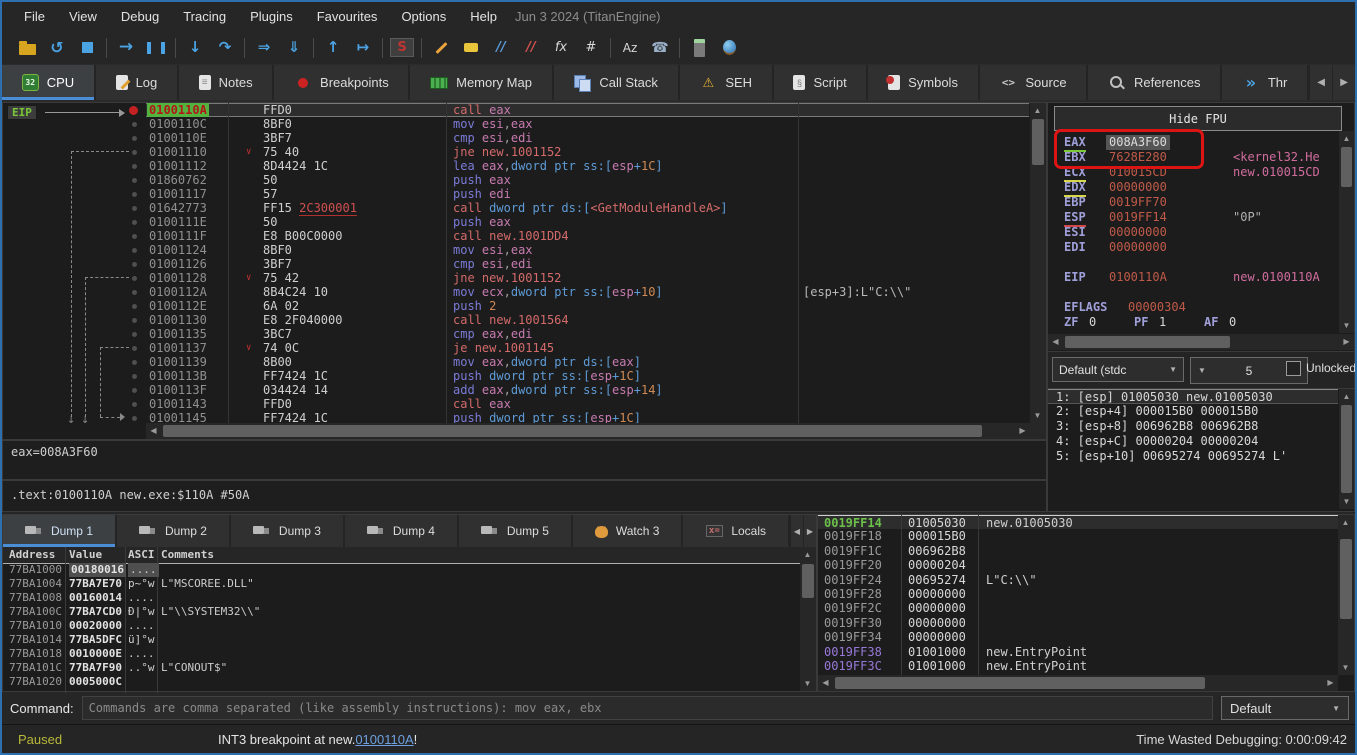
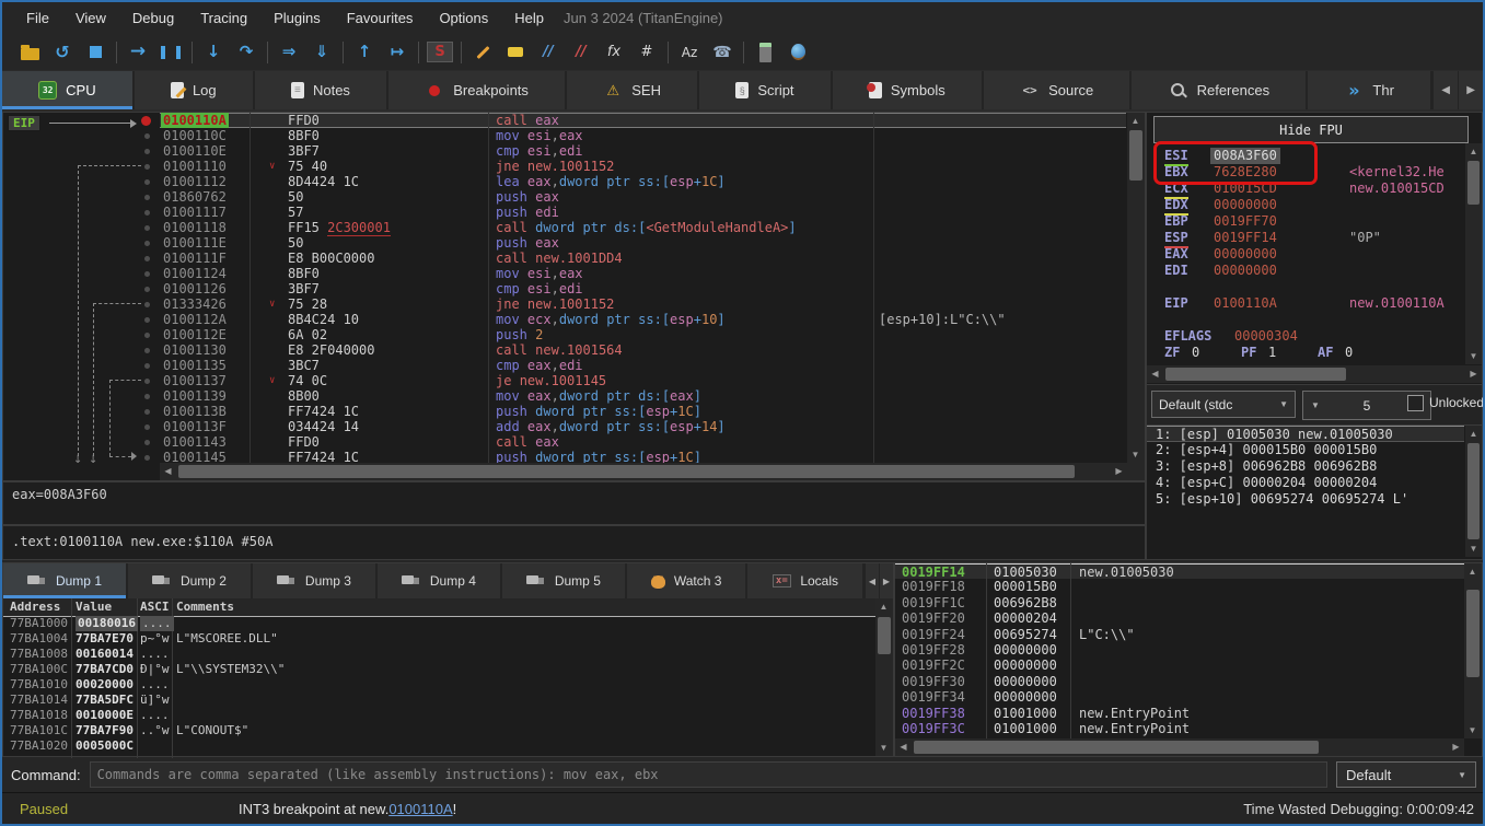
  File
  View
  Debug
  Tracing
  Plugins
  Favourites
  Options
  Help
  Jun 3 2024 (TitanEngine)
  ↺
  →
  ↓
  ↷
  ⇒
  ⇓
  ↑
  ↦
  S
  //
  //
  fx
  #
  Az
  ☎
  CPU
  Log
  Notes
  Breakpoints
- Memory Map
- Call Stack
  SEH
  Script
  Symbols
  Source
  References
  Thr
  ◀
  ▶
  EIP
  ↓
  ↓
  0100110A
  FFD0
  call eax
  0100110C
  8BF0
  mov esi,eax
  0100110E
  3BF7
  cmp esi,edi
  01001110
  ∨
  75 40
  jne new.1001152
  01001112
  8D4424 1C
  lea eax,dword ptr ss:[esp+1C]
  01860762
  50
  push eax
  01001117
  57
  push edi
- 01642773
+ 01001118
  FF15 2C300001
  call dword ptr ds:[<GetModuleHandleA>]
  0100111E
  50
  push eax
  0100111F
  E8 B00C0000
  call new.1001DD4
  01001124
  8BF0
  mov esi,eax
  01001126
  3BF7
  cmp esi,edi
- 01001128
+ 01333426
  ∨
- 75 42
+ 75 28
  jne new.1001152
  0100112A
  8B4C24 10
  mov ecx,dword ptr ss:[esp+10]
- [esp+3]:L"C:\\"
+ [esp+10]:L"C:\\"
  0100112E
  6A 02
  push 2
  01001130
  E8 2F040000
  call new.1001564
  01001135
  3BC7
  cmp eax,edi
  01001137
  ∨
  74 0C
  je new.1001145
  01001139
  8B00
  mov eax,dword ptr ds:[eax]
  0100113B
  FF7424 1C
  push dword ptr ss:[esp+1C]
  0100113F
  034424 14
  add eax,dword ptr ss:[esp+14]
  01001143
  FFD0
  call eax
  01001145
  FF7424 1C
  push dword ptr ss:[esp+1C]
  ▲
  ▼
  ◀
  ▶
  eax=008A3F60
  .text:0100110A new.exe:$110A #50A
  Hide FPU
- EAX
+ ESI
  008A3F60
  EBX
  7628E280
  <kernel32.He
  ECX
  010015CD
  new.010015CD
  EDX
  00000000
  EBP
  0019FF70
  ESP
  0019FF14
  "0P"
- ESI
+ EAX
  00000000
  EDI
  00000000
  EIP
  0100110A
  new.0100110A
  EFLAGS
  00000304
  ZF
  0
  PF
  1
  AF
  0
  ▲
  ▼
  ◀
  ▶
  Default (stdc
  ▼
  ▼
  5
  Unlocked
  1: [esp] 01005030 new.01005030
  2: [esp+4] 000015B0 000015B0
  3: [esp+8] 006962B8 006962B8
  4: [esp+C] 00000204 00000204
  5: [esp+10] 00695274 00695274 L'
  ▲
  ▼
  Dump 1
  Dump 2
  Dump 3
  Dump 4
  Dump 5
  Watch 3
  Locals
  ◀
  ▶
  Address
  Value
  ASCI
  Comments
  77BA1000
  00180016
  ....
  77BA1004
  77BA7E70
  p~°w
  L"MSCOREE.DLL"
  77BA1008
  00160014
  ....
  77BA100C
  77BA7CD0
  Ð|°w
  L"\\SYSTEM32\\"
  77BA1010
  00020000
  ....
  77BA1014
  77BA5DFC
  ü]°w
  77BA1018
  0010000E
  ....
  77BA101C
  77BA7F90
  ..°w
  L"CONOUT$"
  77BA1020
  0005000C
  ▲
  ▼
  0019FF14
  01005030
  new.01005030
  0019FF18
  000015B0
  0019FF1C
  006962B8
  0019FF20
  00000204
  0019FF24
  00695274
  L"C:\\"
  0019FF28
  00000000
  0019FF2C
  00000000
  0019FF30
  00000000
  0019FF34
  00000000
  0019FF38
  01001000
  new.EntryPoint
  0019FF3C
  01001000
  new.EntryPoint
  ▲
  ▼
  ◀
  ▶
  Command:
  Commands are comma separated (like assembly instructions): mov eax, ebx
  Default
  ▼
  Paused
  INT3 breakpoint at new.0100110A!
  Time Wasted Debugging: 0:00:09:42
